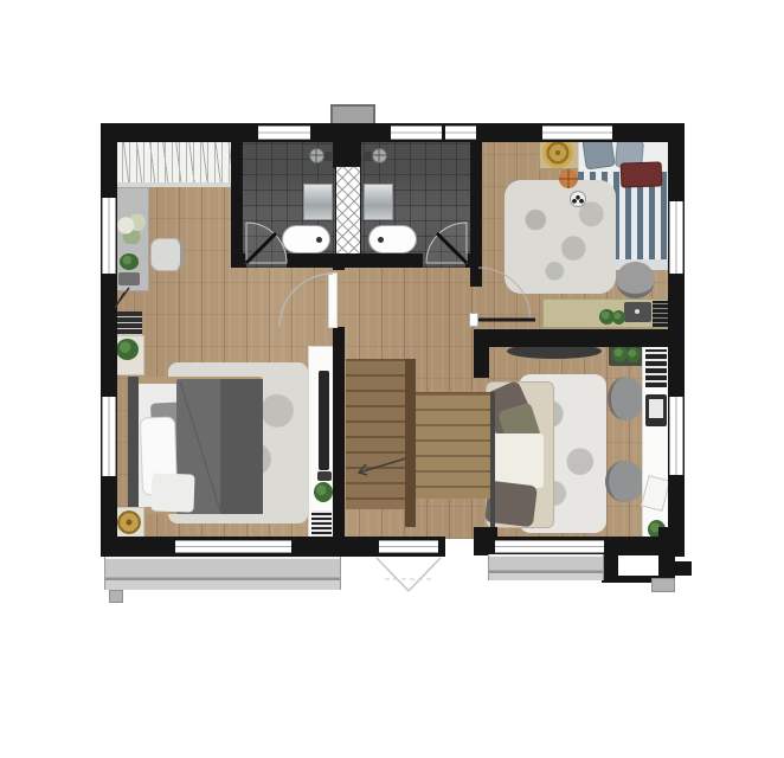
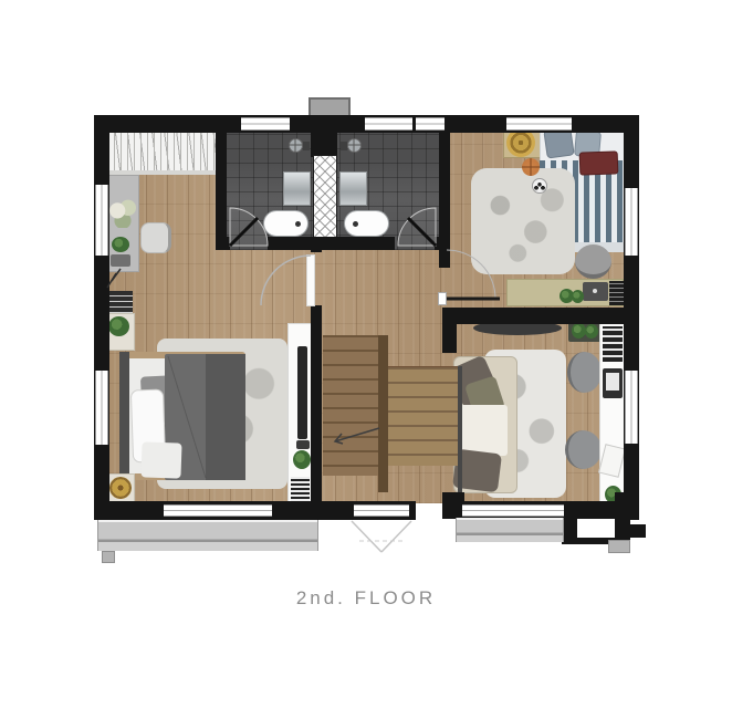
+ 2nd. FLOOR
